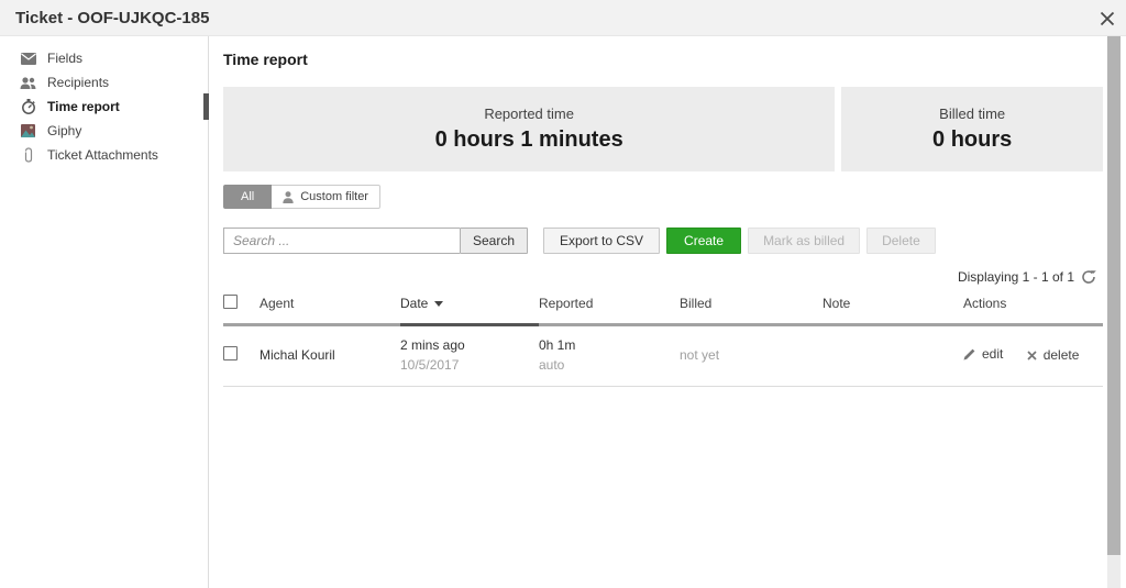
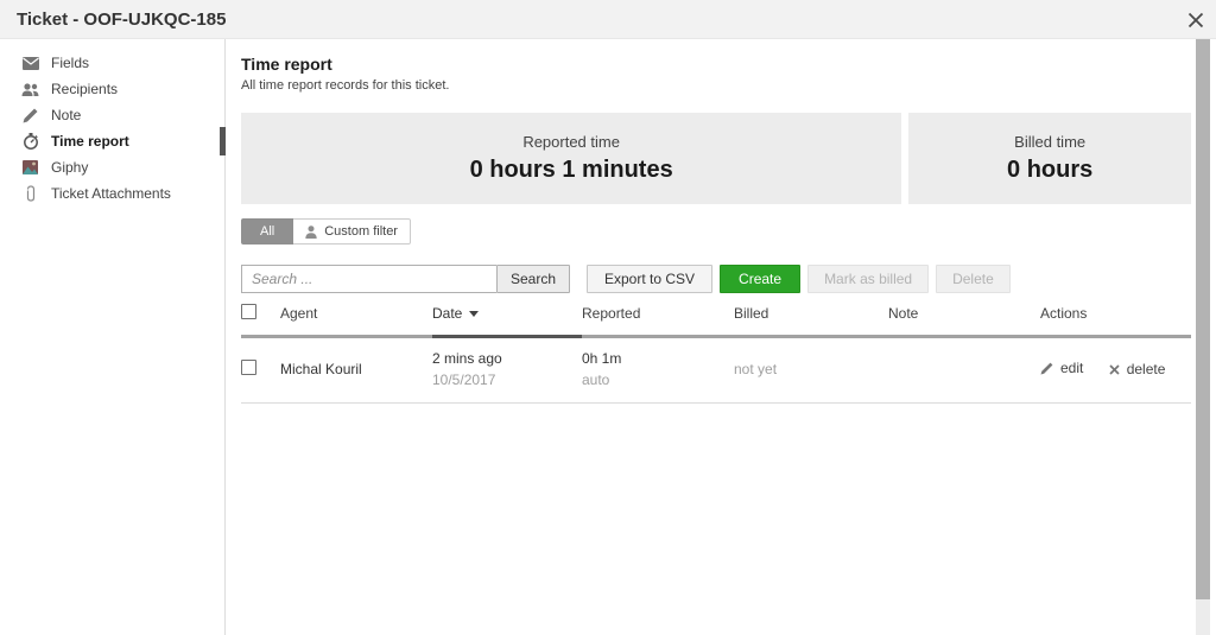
  Ticket - OOF-UJKQC-185
  Fields
  Recipients
+ Note
  Time report
  Giphy
  Ticket Attachments
  Time report
+ All time report records for this ticket.
  Reported time
  0 hours 1 minutes
  Billed time
  0 hours
  All
  Custom filter
  Search ...
  Search
  Export to CSV
  Create
  Mark as billed
  Delete
- Displaying 1 - 1 of 1
  	Agent	Date	Reported	Billed	Note	Actions
  	Michal Kouril	2 mins ago 10/5/2017	0h 1m auto	not yet		edit delete
